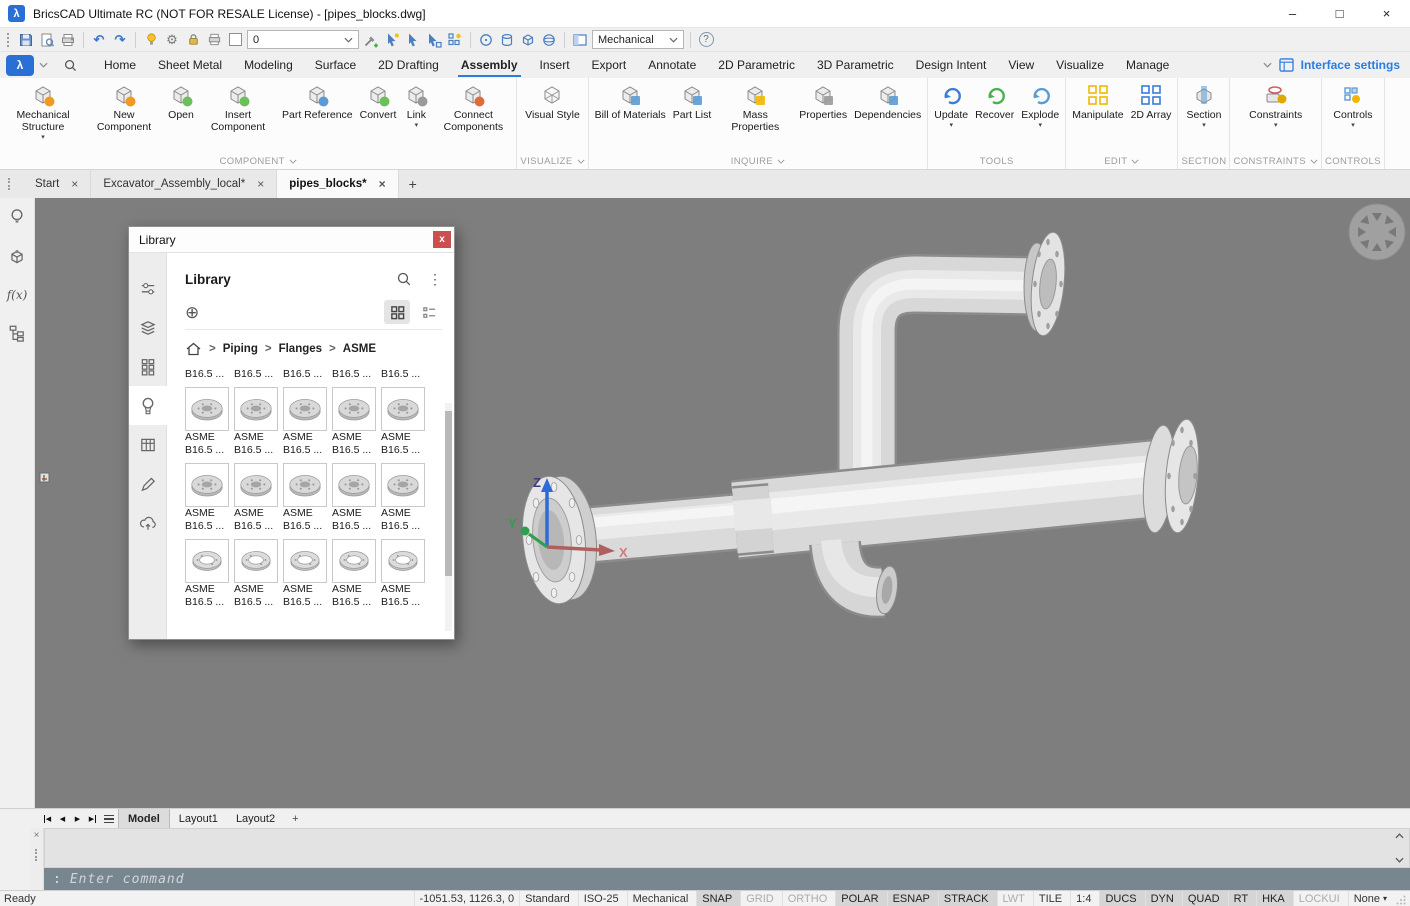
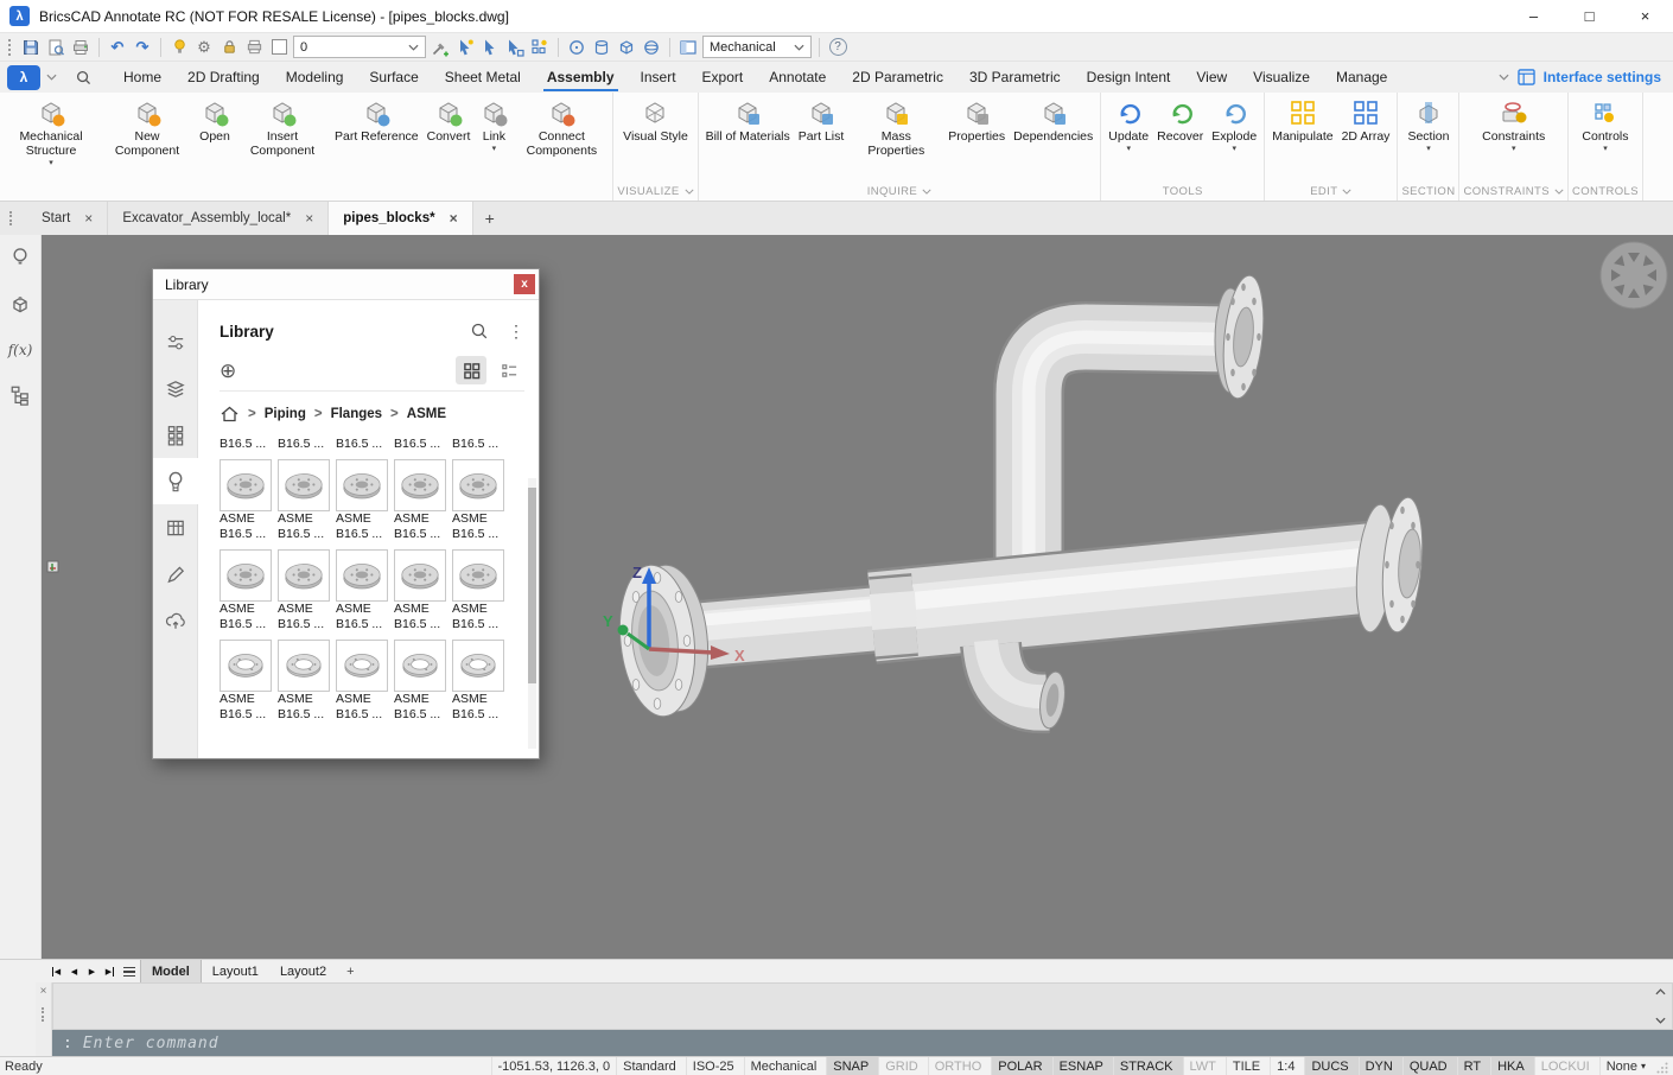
  λ
- BricsCAD Ultimate RC (NOT FOR RESALE License) - [pipes_blocks.dwg]
+ BricsCAD Annotate RC (NOT FOR RESALE License) - [pipes_blocks.dwg]
  –
  □
  ×
  ↶
  ↷
  ⚙
  0
  Mechanical
  ?
  λ
  Home
- Sheet Metal
+ 2D Drafting
  Modeling
  Surface
- 2D Drafting
+ Sheet Metal
  Assembly
  Insert
  Export
  Annotate
  2D Parametric
  3D Parametric
  Design Intent
  View
  Visualize
  Manage
  Interface settings
  Mechanical Structure
  New Component
  Open
  Insert Component
  Part Reference
  Convert
  Link
  Connect Components
- COMPONENT
  Visual Style
  VISUALIZE
  Bill of Materials
  Part List
  Mass Properties
  Properties
  Dependencies
  INQUIRE
  Update
  Recover
  Explode
  TOOLS
  Manipulate
  2D Array
  EDIT
  Section
  SECTION
  Constraints
  CONSTRAINTS
  Controls
  CONTROLS
  Start
  ×
  Excavator_Assembly_local*
  ×
  pipes_blocks*
  ×
  +
  f(x)
  Z
  X
  Y
  Library
  x
  Library
  ⋮
  ⊕
  >
  Piping
  >
  Flanges
  >
  ASME
  B16.5 ...
  B16.5 ...
  B16.5 ...
  B16.5 ...
  B16.5 ...
  ASME
  B16.5 ...
  ASME
  B16.5 ...
  ASME
  B16.5 ...
  ASME
  B16.5 ...
  ASME
  B16.5 ...
  ASME
  B16.5 ...
  ASME
  B16.5 ...
  ASME
  B16.5 ...
  ASME
  B16.5 ...
  ASME
  B16.5 ...
  ASME
  B16.5 ...
  ASME
  B16.5 ...
  ASME
  B16.5 ...
  ASME
  B16.5 ...
  ASME
  B16.5 ...
  Model
  Layout1
  Layout2
  +
  ×
  :
  Enter command
  Ready
  -1051.53, 1126.3, 0
  Standard
  ISO-25
  Mechanical
  SNAP
  GRID
  ORTHO
  POLAR
  ESNAP
  STRACK
  LWT
  TILE
  1:4
  DUCS
  DYN
  QUAD
  RT
  HKA
  LOCKUI
  None
  ▾
